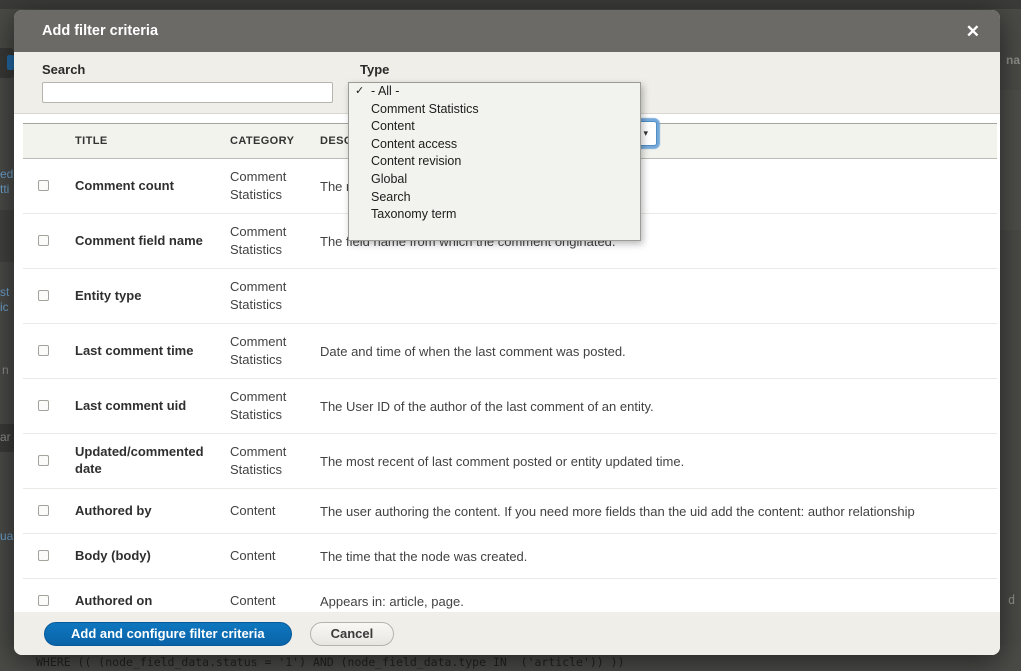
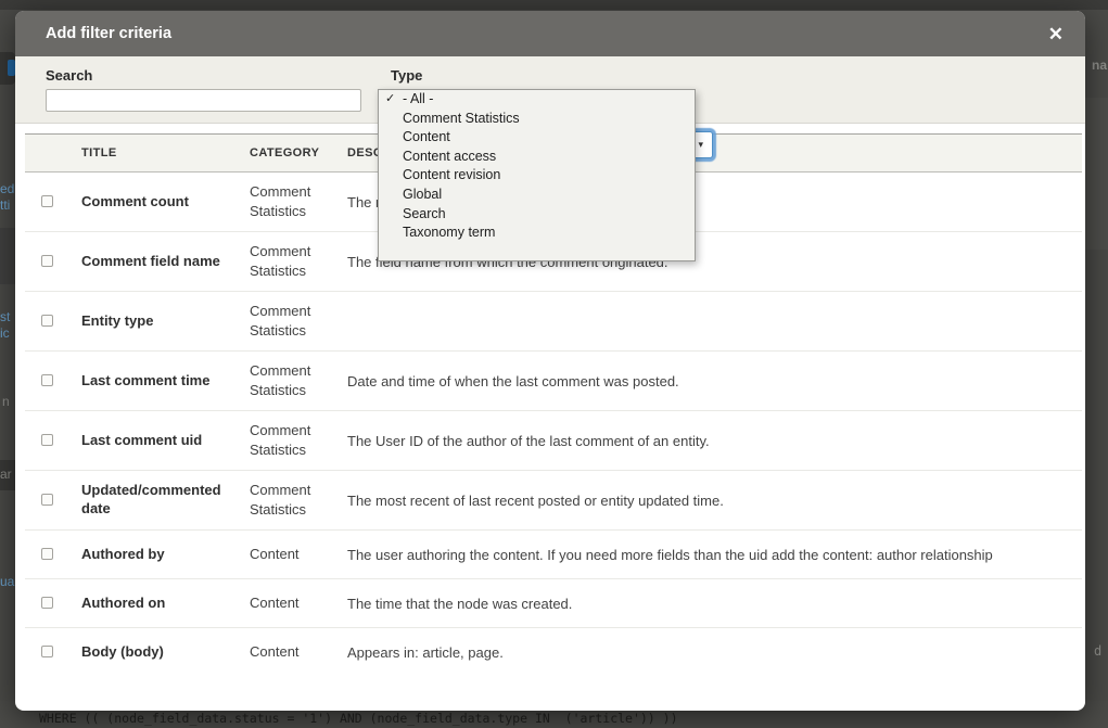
  ed
  tti
  st
  ic
  n
  ar
  ua
  na
  d
  WHERE (( (node_field_data.status = '1') AND (node_field_data.type IN ('article')) ))
  Add filter criteria
  ✕
  Search
  Type
  ▾
  TITLE
  CATEGORY
  Comment count
  Comment Statistics
  The
  Comment field name
  Comment Statistics
  The field name from which the comment originated.
  Entity type
  Comment Statistics
  Last comment time
  Comment Statistics
  Date and time of when the last comment was posted.
  Last comment uid
  Comment Statistics
  The User ID of the author of the last comment of an entity.
  Updated/commented date
  Comment Statistics
- The most recent of last comment posted or entity updated time.
+ The most recent of last recent posted or entity updated time.
  Authored by
  Content
  The user authoring the content. If you need more fields than the uid add the content: author relationship
- Body (body)
+ Authored on
  Content
  The time that the node was created.
- Authored on
+ Body (body)
  Content
  Appears in: article, page.
- Add and configure filter criteria
- Cancel
  ✓
  - All -
  Comment Statistics
  Content
  Content access
  Content revision
  Global
  Search
  Taxonomy term
